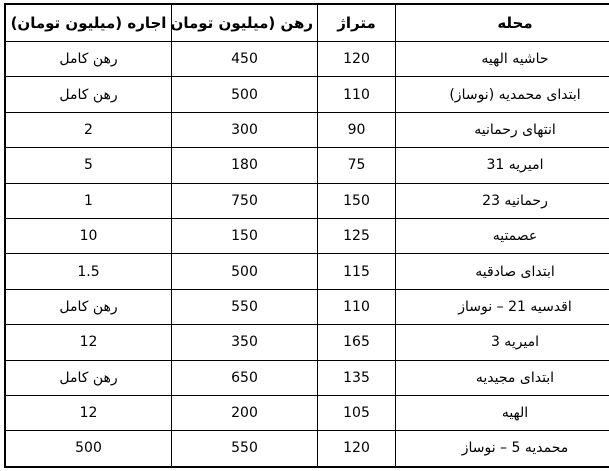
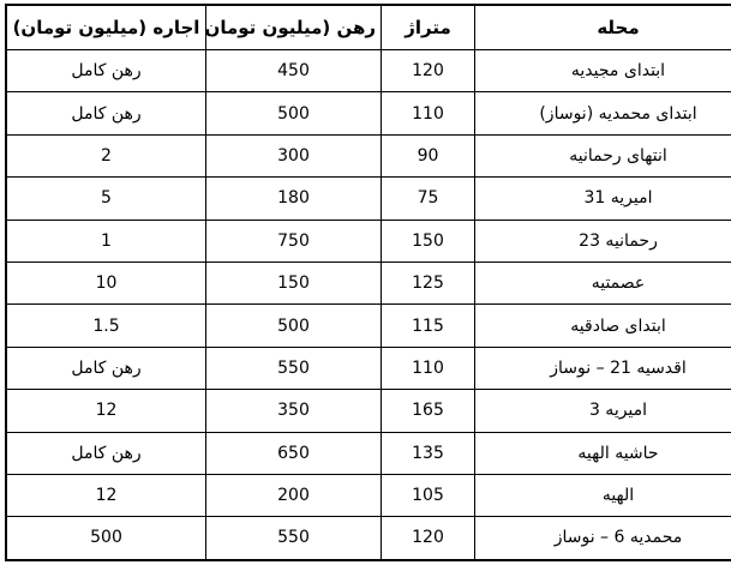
  محله	متراژ	رهن (میلیون تومان	اجاره (میلیون تومان)
- حاشیه الهیه	120	450	رهن کامل
+ ابتدای مجیدیه	120	450	رهن کامل
  ابتدای محمدیه (نوساز)	110	500	رهن کامل
  انتهای رحمانیه	90	300	2
  امیریه 31	75	180	5
  رحمانیه 23	150	750	1
  عصمتیه	125	150	10
  ابتدای صادقیه	115	500	1.5
  اقدسیه 21 – نوساز	110	550	رهن کامل
  امیریه 3	165	350	12
- ابتدای مجیدیه	135	650	رهن کامل
+ حاشیه الهیه	135	650	رهن کامل
  الهیه	105	200	12
- محمدیه 5 – نوساز	120	550	500
+ محمدیه 6 – نوساز	120	550	500
